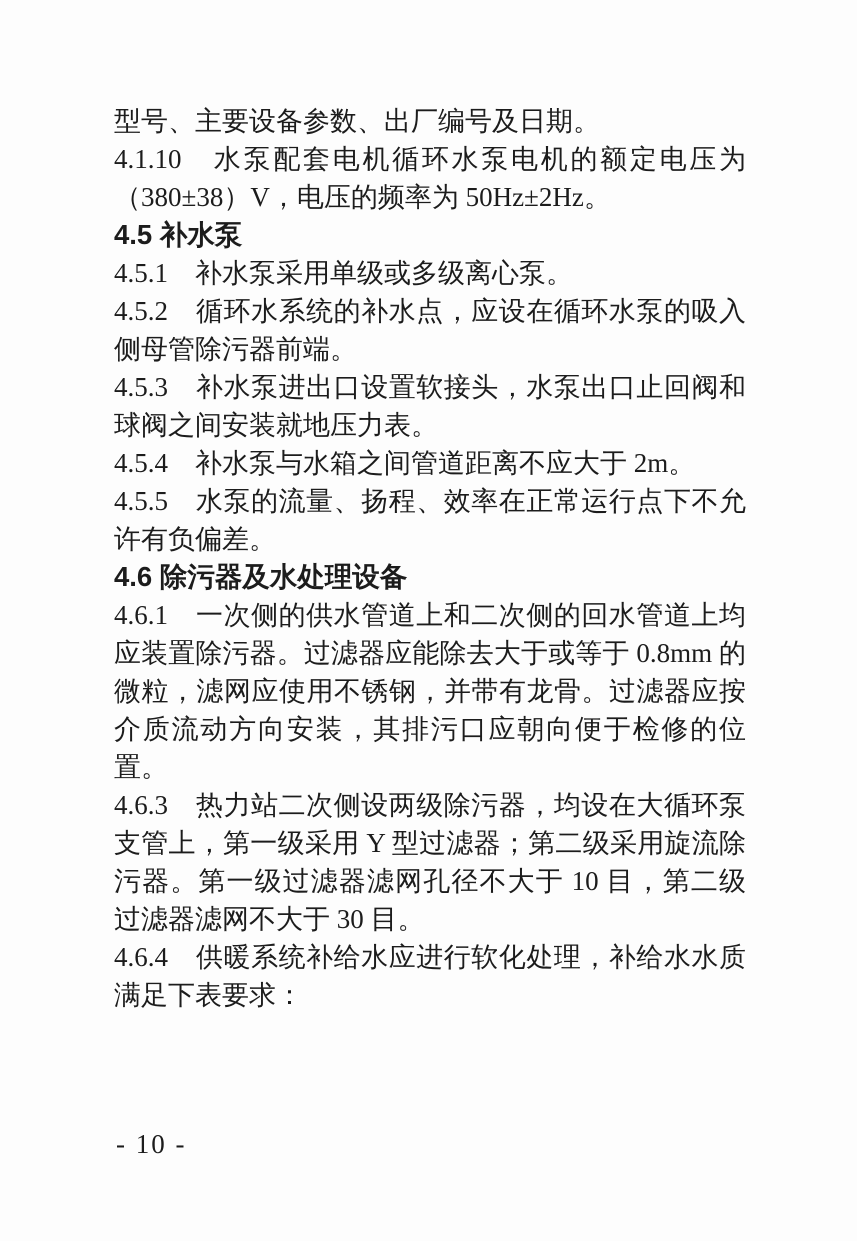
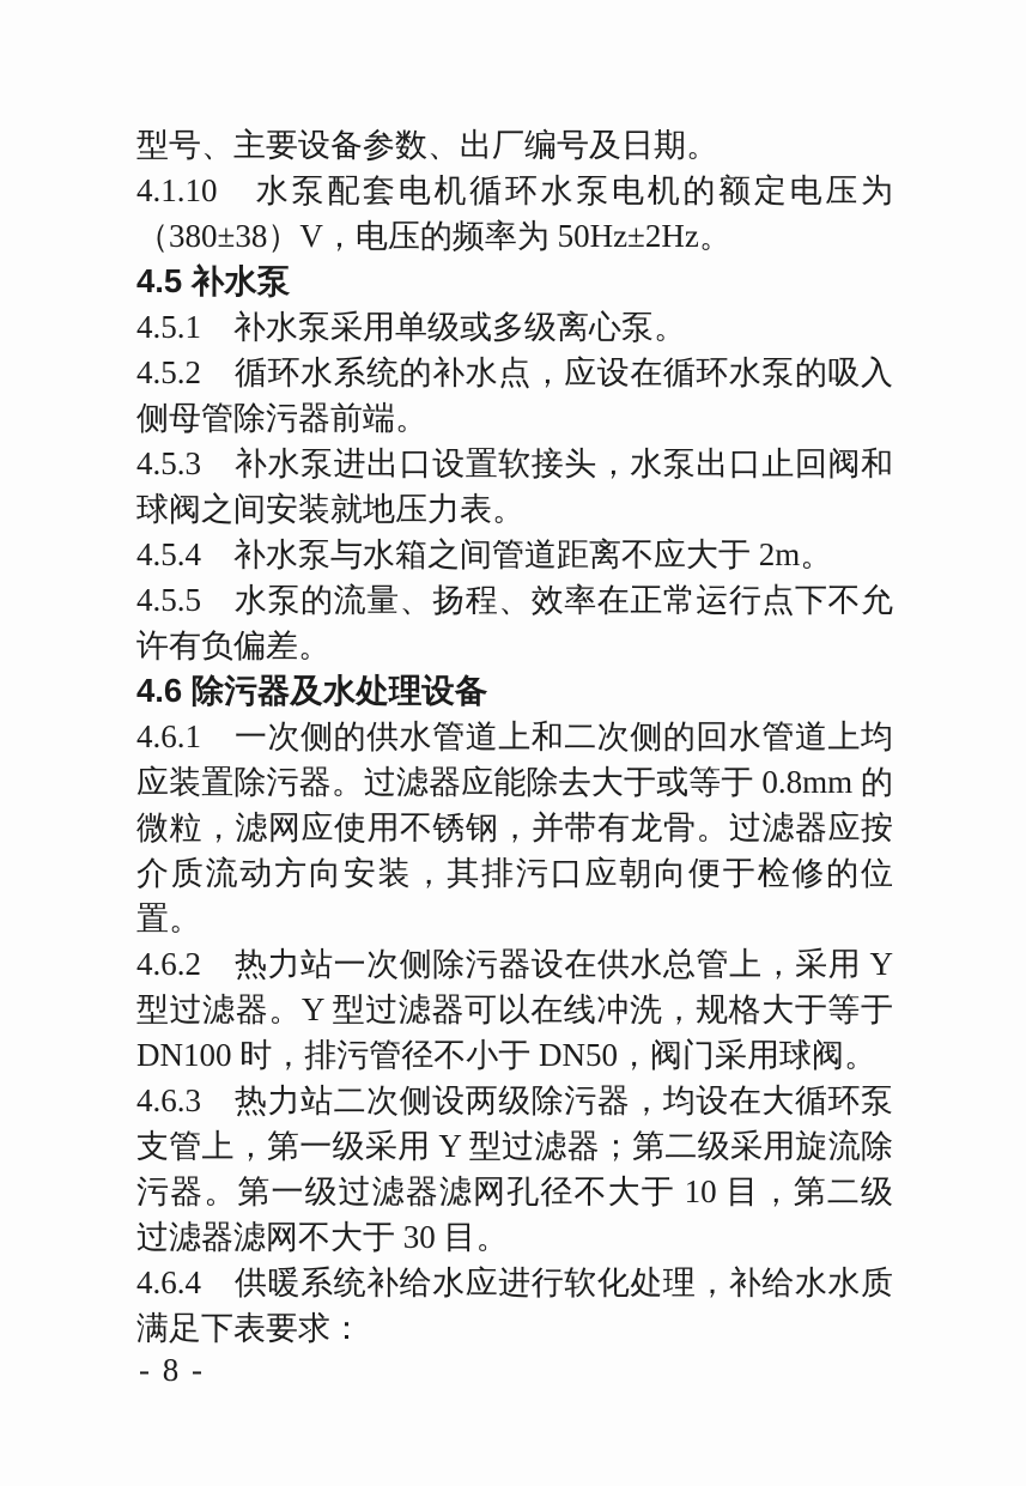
  型号、主要设备参数、出厂编号及日期。
  4.1.10 水泵配套电机循环水泵电机的额定电压为（380±38）V，电压的频率为 50Hz±2Hz。
  4.5 补水泵
  4.5.1 补水泵采用单级或多级离心泵。
  4.5.2 循环水系统的补水点，应设在循环水泵的吸入侧母管除污器前端。
  4.5.3 补水泵进出口设置软接头，水泵出口止回阀和球阀之间安装就地压力表。
  4.5.4 补水泵与水箱之间管道距离不应大于 2m。
  4.5.5 水泵的流量、扬程、效率在正常运行点下不允许有负偏差。
  4.6 除污器及水处理设备
  4.6.1 一次侧的供水管道上和二次侧的回水管道上均应装置除污器。过滤器应能除去大于或等于 0.8mm 的微粒，滤网应使用不锈钢，并带有龙骨。过滤器应按介质流动方向安装，其排污口应朝向便于检修的位置。
+ 4.6.2 热力站一次侧除污器设在供水总管上，采用 Y 型过滤器。Y 型过滤器可以在线冲洗，规格大于等于 DN100 时，排污管径不小于 DN50，阀门采用球阀。
  4.6.3 热力站二次侧设两级除污器，均设在大循环泵支管上，第一级采用 Y 型过滤器；第二级采用旋流除污器。第一级过滤器滤网孔径不大于 10 目，第二级过滤器滤网不大于 30 目。
  4.6.4 供暖系统补给水应进行软化处理，补给水水质满足下表要求：
- - 10 -
+ - 8 -
